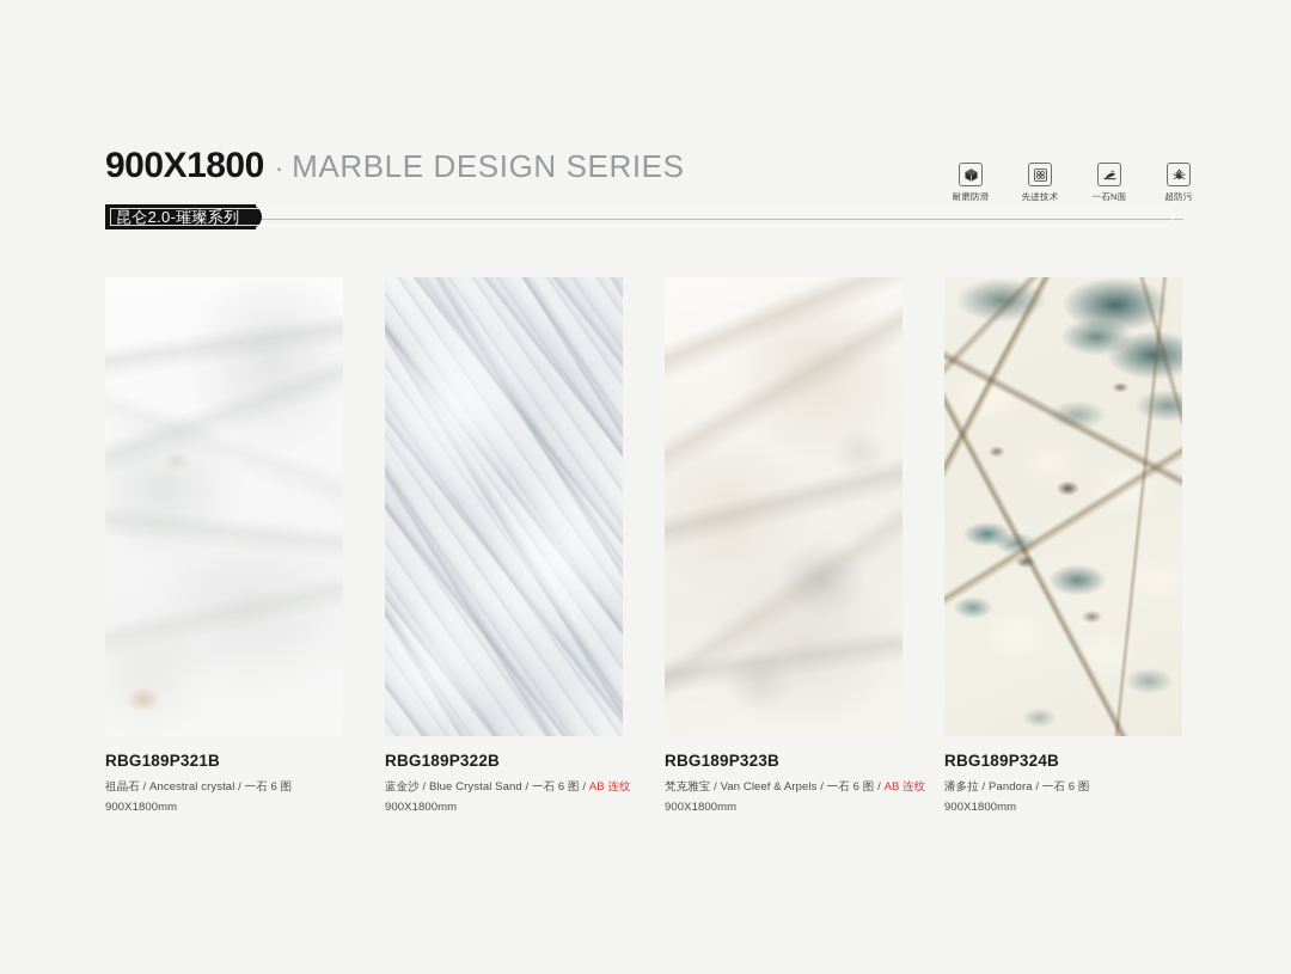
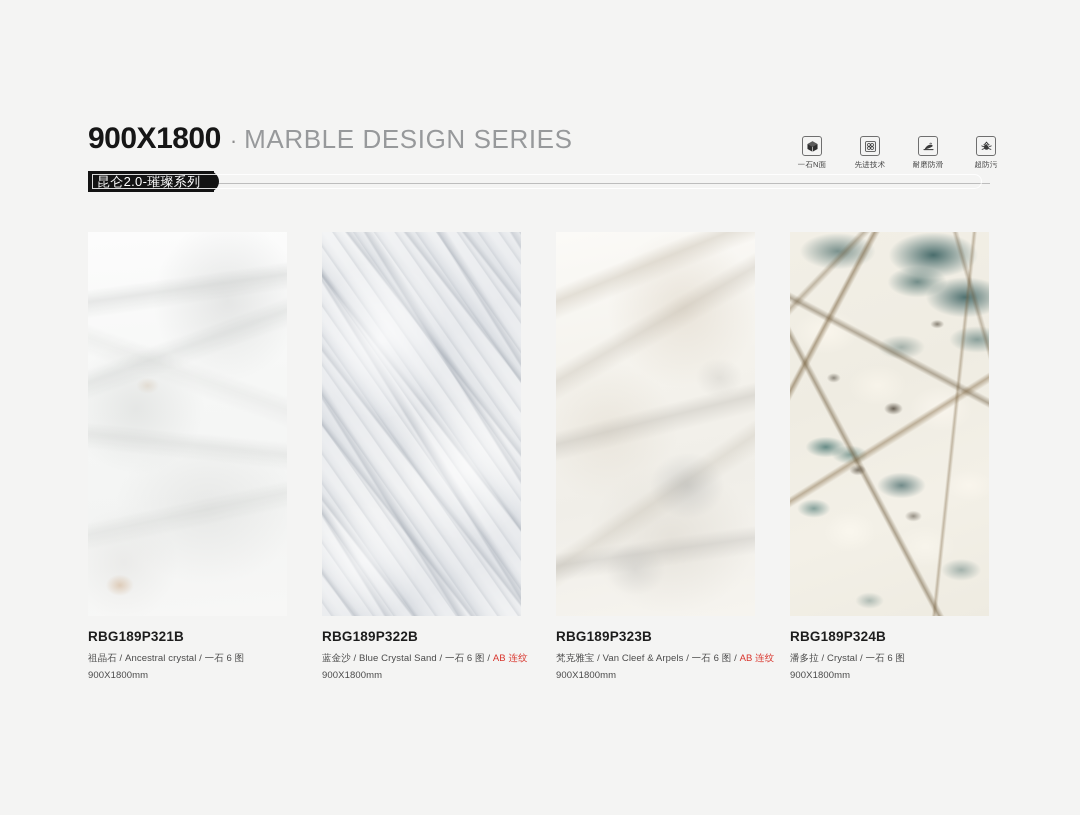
  900X1800
  ·
  MARBLE DESIGN SERIES
  昆仑2.0-璀璨系列
- 耐磨防滑
+ 一石N面
  先进技术
- 一石N面
+ 耐磨防滑
  超防污
  RBG189P321B
  祖晶石 / Ancestral crystal / 一石 6 图
  900X1800mm
  RBG189P322B
  蓝金沙 / Blue Crystal Sand / 一石 6 图 / AB 连纹
  900X1800mm
  RBG189P323B
  梵克雅宝 / Van Cleef & Arpels / 一石 6 图 / AB 连纹
  900X1800mm
  RBG189P324B
- 潘多拉 / Pandora / 一石 6 图
+ 潘多拉 / Crystal / 一石 6 图
  900X1800mm
